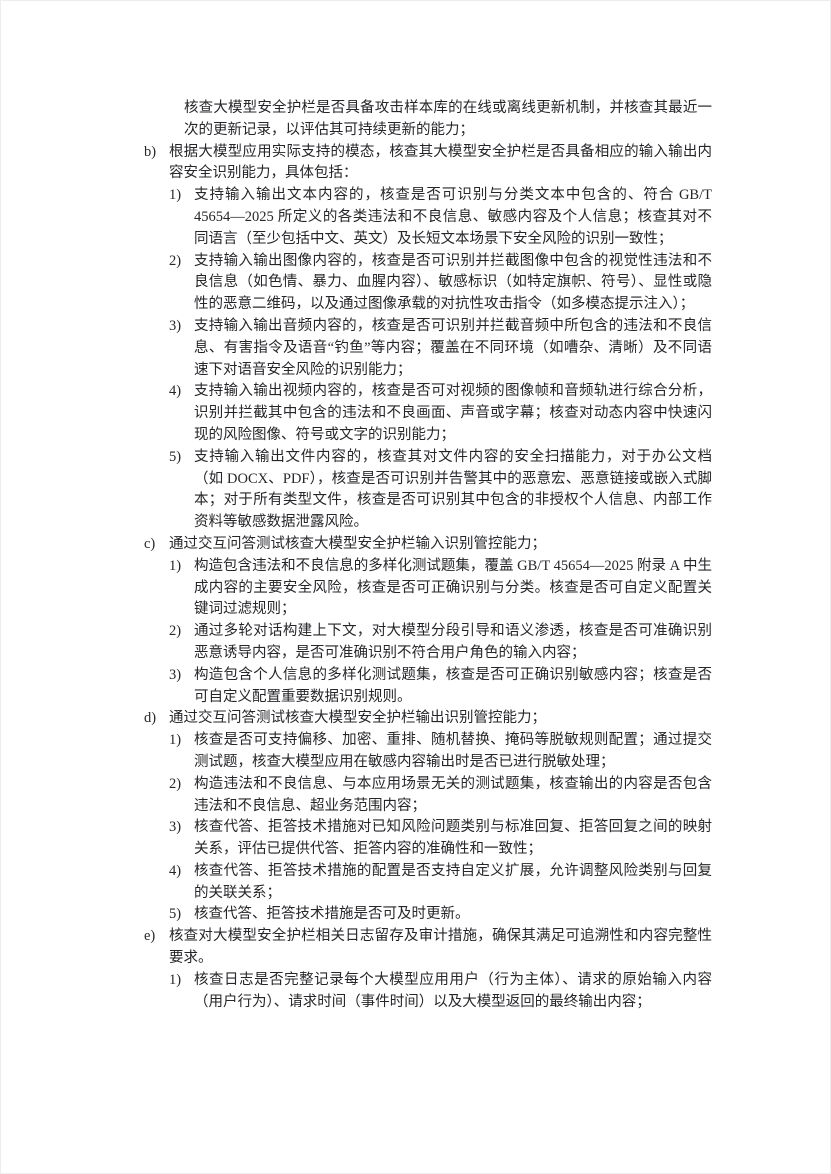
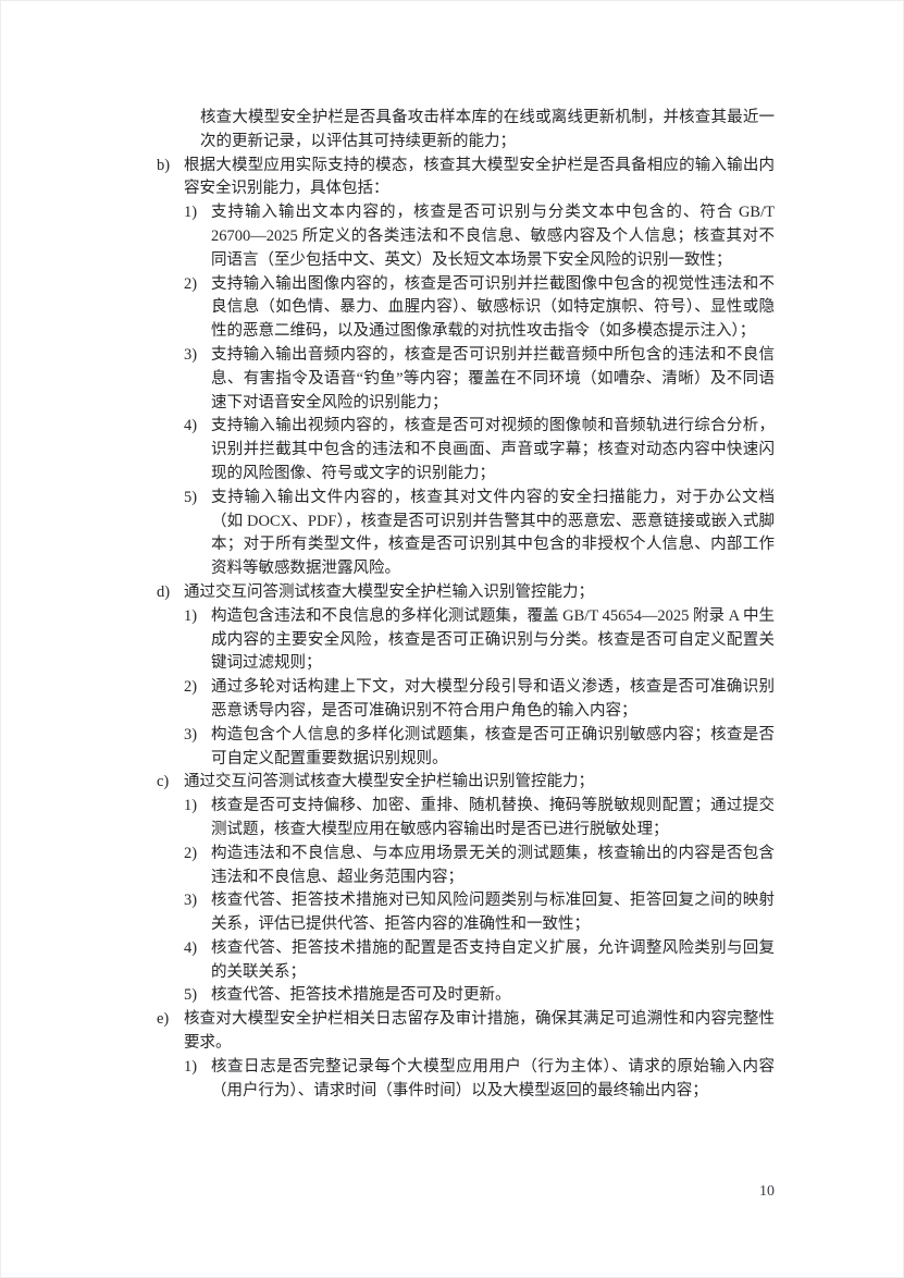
  核查大模型安全护栏是否具备攻击样本库的在线或离线更新机制，并核查其最近一次的更新记录，以评估其可持续更新的能力；
  b)
  根据大模型应用实际支持的模态，核查其大模型安全护栏是否具备相应的输入输出内容安全识别能力，具体包括：
  1)
- 支持输入输出文本内容的，核查是否可识别与分类文本中包含的、符合 GB/T 45654—2025 所定义的各类违法和不良信息、敏感内容及个人信息；核查其对不同语言（至少包括中文、英文）及长短文本场景下安全风险的识别一致性；
+ 支持输入输出文本内容的，核查是否可识别与分类文本中包含的、符合 GB/T 26700—2025 所定义的各类违法和不良信息、敏感内容及个人信息；核查其对不同语言（至少包括中文、英文）及长短文本场景下安全风险的识别一致性；
  2)
  支持输入输出图像内容的，核查是否可识别并拦截图像中包含的视觉性违法和不良信息（如色情、暴力、血腥内容）、敏感标识（如特定旗帜、符号）、显性或隐性的恶意二维码，以及通过图像承载的对抗性攻击指令（如多模态提示注入）；
  3)
  支持输入输出音频内容的，核查是否可识别并拦截音频中所包含的违法和不良信息、有害指令及语音“钓鱼”等内容；覆盖在不同环境（如嘈杂、清晰）及不同语速下对语音安全风险的识别能力；
  4)
  支持输入输出视频内容的，核查是否可对视频的图像帧和音频轨进行综合分析，识别并拦截其中包含的违法和不良画面、声音或字幕；核查对动态内容中快速闪现的风险图像、符号或文字的识别能力；
  5)
  支持输入输出文件内容的，核查其对文件内容的安全扫描能力，对于办公文档（如 DOCX、PDF），核查是否可识别并告警其中的恶意宏、恶意链接或嵌入式脚本；对于所有类型文件，核查是否可识别其中包含的非授权个人信息、内部工作资料等敏感数据泄露风险。
- c)
+ d)
  通过交互问答测试核查大模型安全护栏输入识别管控能力；
  1)
  构造包含违法和不良信息的多样化测试题集，覆盖 GB/T 45654—2025 附录 A 中生成内容的主要安全风险，核查是否可正确识别与分类。核查是否可自定义配置关键词过滤规则；
  2)
  通过多轮对话构建上下文，对大模型分段引导和语义渗透，核查是否可准确识别恶意诱导内容，是否可准确识别不符合用户角色的输入内容；
  3)
  构造包含个人信息的多样化测试题集，核查是否可正确识别敏感内容；核查是否可自定义配置重要数据识别规则。
- d)
+ c)
  通过交互问答测试核查大模型安全护栏输出识别管控能力；
  1)
  核查是否可支持偏移、加密、重排、随机替换、掩码等脱敏规则配置；通过提交测试题，核查大模型应用在敏感内容输出时是否已进行脱敏处理；
  2)
  构造违法和不良信息、与本应用场景无关的测试题集，核查输出的内容是否包含违法和不良信息、超业务范围内容；
  3)
  核查代答、拒答技术措施对已知风险问题类别与标准回复、拒答回复之间的映射关系，评估已提供代答、拒答内容的准确性和一致性；
  4)
  核查代答、拒答技术措施的配置是否支持自定义扩展，允许调整风险类别与回复的关联关系；
  5)
  核查代答、拒答技术措施是否可及时更新。
  e)
  核查对大模型安全护栏相关日志留存及审计措施，确保其满足可追溯性和内容完整性要求。
  1)
  核查日志是否完整记录每个大模型应用用户（行为主体）、请求的原始输入内容（用户行为）、请求时间（事件时间）以及大模型返回的最终输出内容；
+ 10
